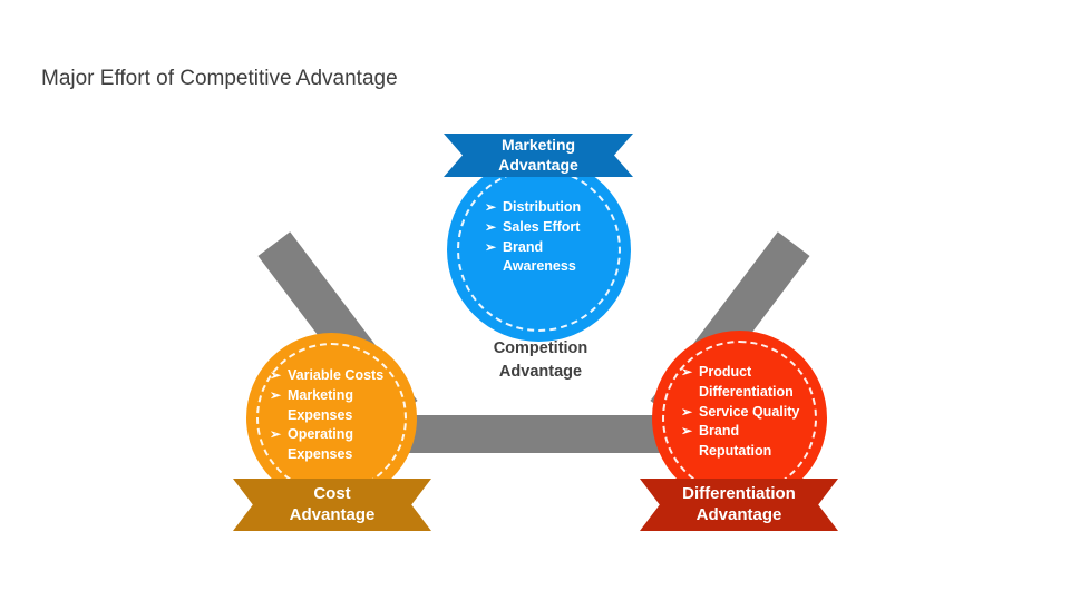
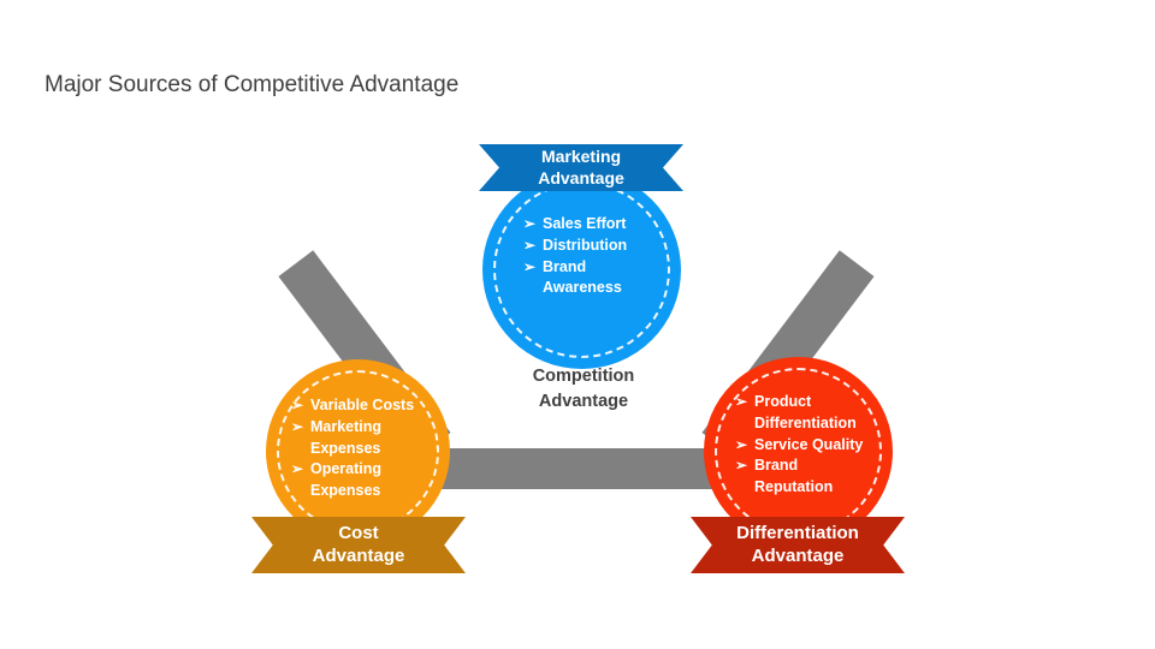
- Major Effort of Competitive Advantage
+ Major Sources of Competitive Advantage
  Competition
  Advantage
  ➢
- Distribution
+ Sales Effort
  ➢
- Sales Effort
+ Distribution
  ➢
  Brand
  Awareness
  Marketing
  Advantage
  ➢
  Variable Costs
  ➢
  Marketing
  Expenses
  ➢
  Operating
  Expenses
  Cost
  Advantage
  ➢
  Product
  Differentiation
  ➢
  Service Quality
  ➢
  Brand
  Reputation
  Differentiation
  Advantage
